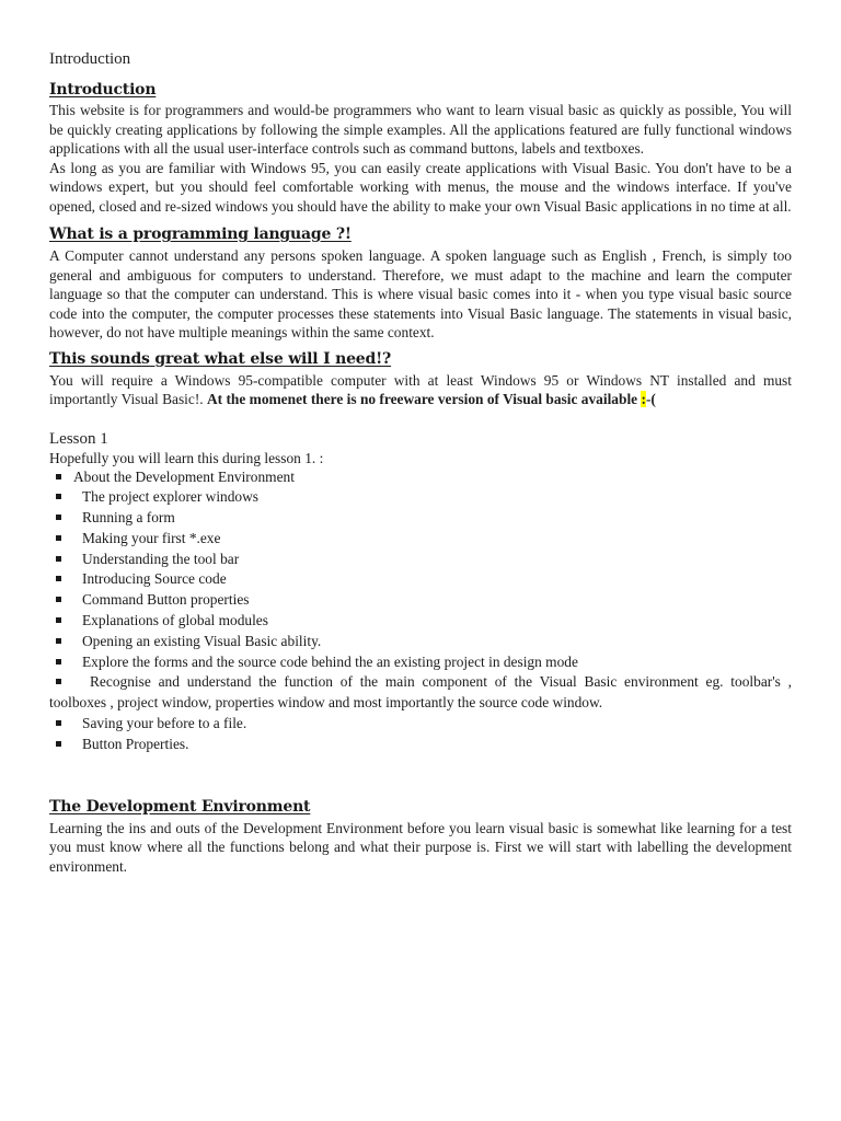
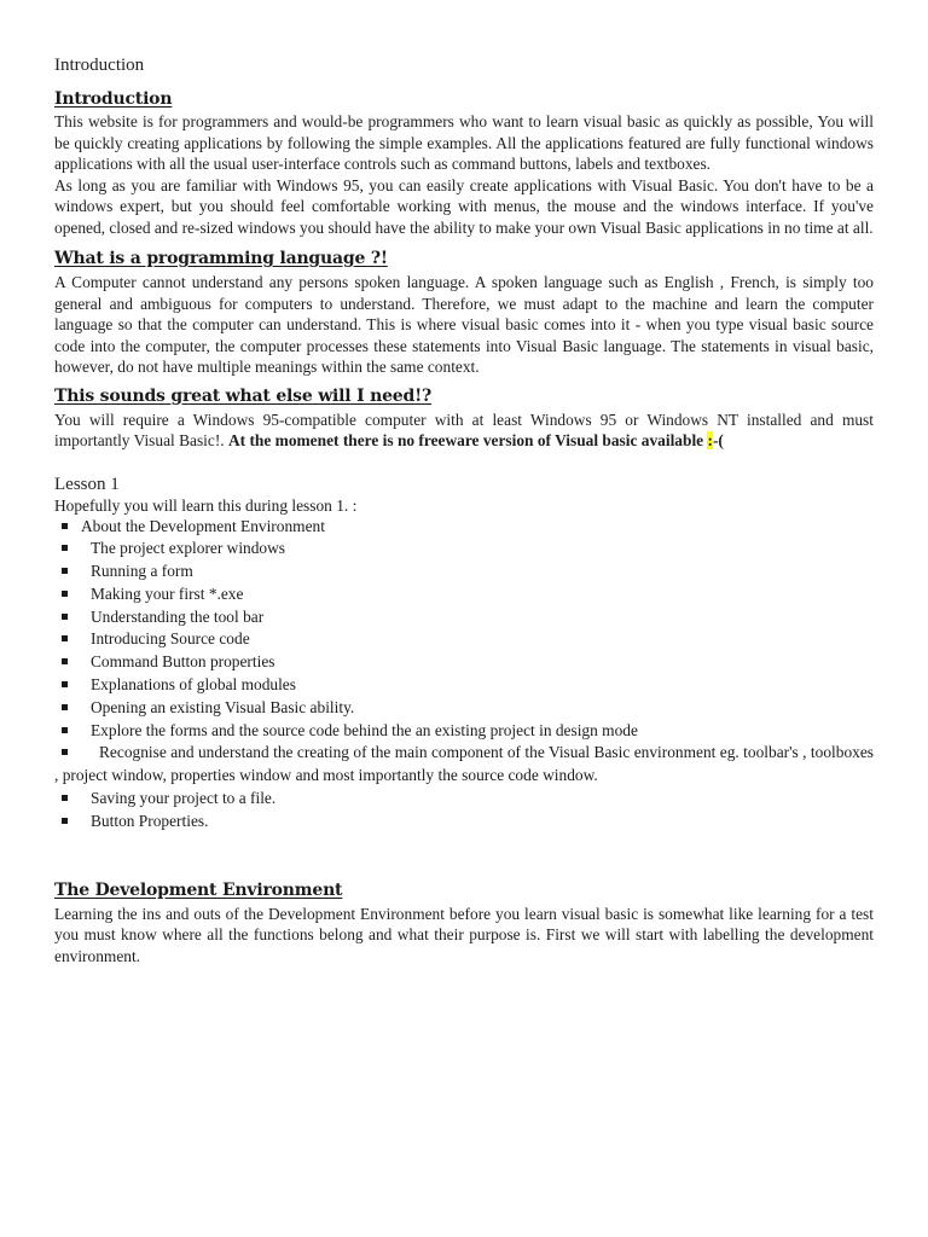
  Introduction
  Introduction
  This website is for programmers and would-be programmers who want to learn visual basic as quickly as possible, You will be quickly creating applications by following the simple examples. All the applications featured are fully functional windows applications with all the usual user-interface controls such as command buttons, labels and textboxes.
  As long as you are familiar with Windows 95, you can easily create applications with Visual Basic. You don't have to be a windows expert, but you should feel comfortable working with menus, the mouse and the windows interface. If you've opened, closed and re-sized windows you should have the ability to make your own Visual Basic applications in no time at all.
  What is a programming language ?!
  A Computer cannot understand any persons spoken language. A spoken language such as English , French, is simply too general and ambiguous for computers to understand. Therefore, we must adapt to the machine and learn the computer language so that the computer can understand. This is where visual basic comes into it - when you type visual basic source code into the computer, the computer processes these statements into Visual Basic language. The statements in visual basic, however, do not have multiple meanings within the same context.
  This sounds great what else will I need!?
  You will require a Windows 95-compatible computer with at least Windows 95 or Windows NT installed and must importantly Visual Basic!. At the momenet there is no freeware version of Visual basic available :-(
  Lesson 1
  Hopefully you will learn this during lesson 1. :
  About the Development Environment
  The project explorer windows
  Running a form
  Making your first *.exe
  Understanding the tool bar
  Introducing Source code
  Command Button properties
  Explanations of global modules
  Opening an existing Visual Basic ability.
  Explore the forms and the source code behind the an existing project in design mode
- Recognise and understand the function of the main component of the Visual Basic environment eg. toolbar's , toolboxes , project window, properties window and most importantly the source code window.
+ Recognise and understand the creating of the main component of the Visual Basic environment eg. toolbar's , toolboxes , project window, properties window and most importantly the source code window.
- Saving your before to a file.
+ Saving your project to a file.
  Button Properties.
  The Development Environment
  Learning the ins and outs of the Development Environment before you learn visual basic is somewhat like learning for a test you must know where all the functions belong and what their purpose is. First we will start with labelling the development environment.
